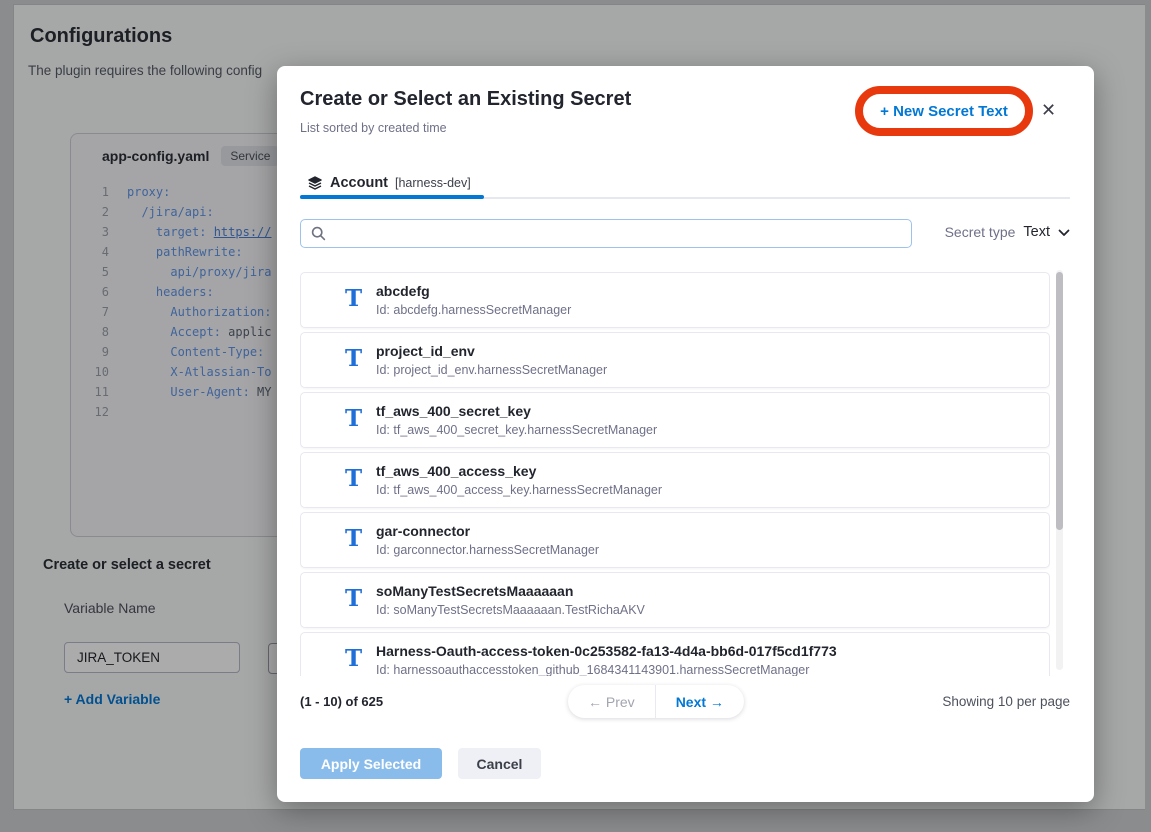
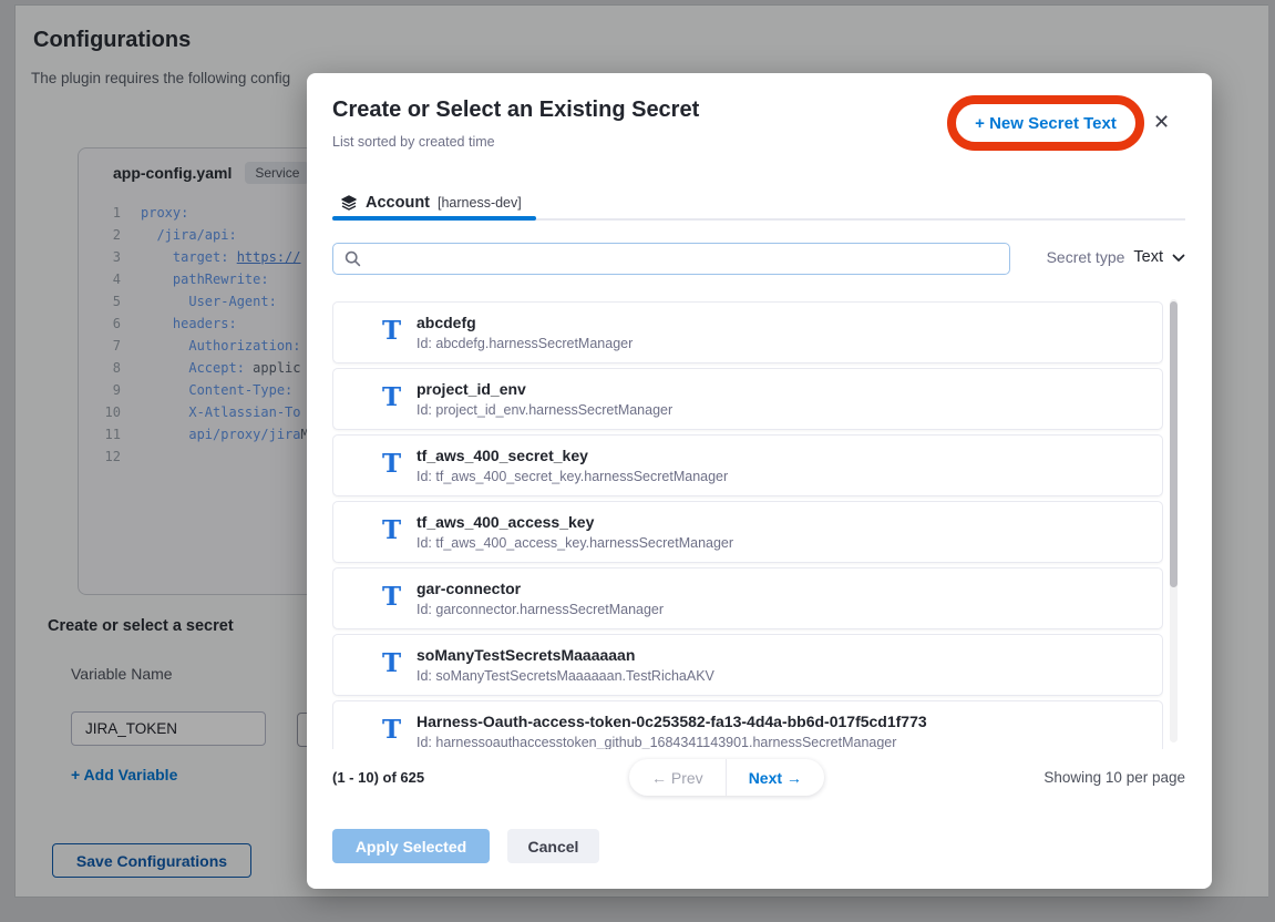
  Configurations
  The plugin requires the following config
  app-config.yaml
  Service
  1
  proxy:
  2
  /jira/api:
  3
  target: https://
  4
  pathRewrite:
  5
- api/proxy/jira
+ User-Agent:
  6
  headers:
  7
  Authorization:
  8
  Accept: applic
  9
  Content-Type:
  10
  X-Atlassian-To
  11
- User-Agent: MY
+ api/proxy/jiraM
  12
  Create or select a secret
  Variable Name
  JIRA_TOKEN
  + Add Variable
+ Save Configurations
  Create or Select an Existing Secret
  List sorted by created time
  + New Secret Text
  ✕
  Account
  [harness-dev]
  Secret type
  Text
  T
  abcdefg
  Id: abcdefg.harnessSecretManager
  T
  project_id_env
  Id: project_id_env.harnessSecretManager
  T
  tf_aws_400_secret_key
  Id: tf_aws_400_secret_key.harnessSecretManager
  T
  tf_aws_400_access_key
  Id: tf_aws_400_access_key.harnessSecretManager
  T
  gar-connector
  Id: garconnector.harnessSecretManager
  T
  soManyTestSecretsMaaaaaan
  Id: soManyTestSecretsMaaaaaan.TestRichaAKV
  T
  Harness-Oauth-access-token-0c253582-fa13-4d4a-bb6d-017f5cd1f773
  Id: harnessoauthaccesstoken_github_1684341143901.harnessSecretManager
  (1 - 10) of 625
  ← Prev
  Next →
  Showing 10 per page
  Apply Selected
  Cancel
